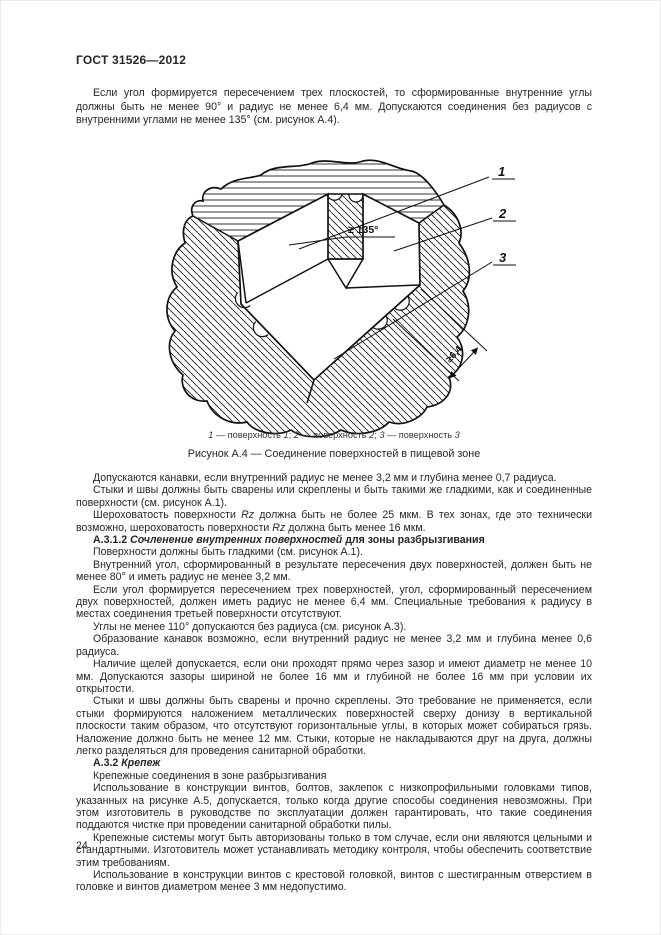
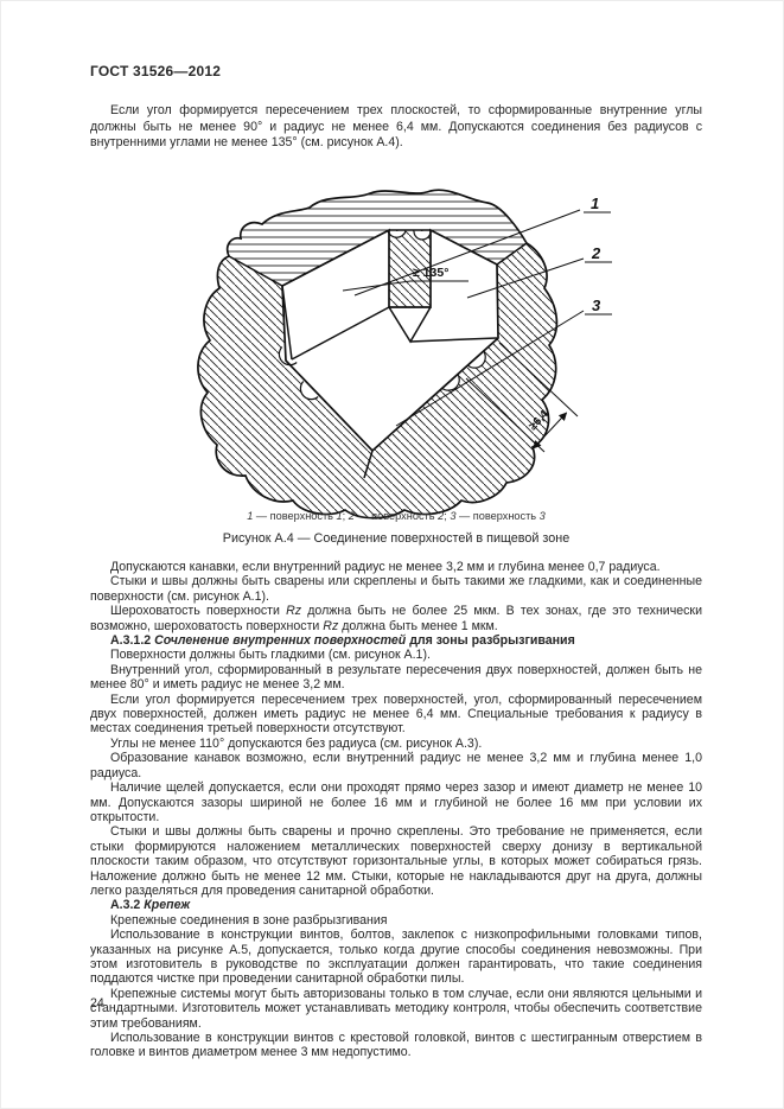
  ГОСТ 31526—2012
  Если угол формируется пересечением трех плоскостей, то сформированные внутренние углы должны быть не менее 90° и радиус не менее 6,4 мм. Допускаются соединения без радиусов с внутренними углами не менее 135° (см. рисунок А.4).
  ≥ 135°
  1
  2
  3
  1 — поверхность 1; 2 — поверхность 2; 3 — поверхность 3
  Рисунок А.4 — Соединение поверхностей в пищевой зоне
  Допускаются канавки, если внутренний радиус не менее 3,2 мм и глубина менее 0,7 радиуса.
  Стыки и швы должны быть сварены или скреплены и быть такими же гладкими, как и соединенные поверхности (см. рисунок А.1).
- Шероховатость поверхности Rz должна быть не более 25 мкм. В тех зонах, где это технически возможно, шероховатость поверхности Rz должна быть менее 16 мкм.
+ Шероховатость поверхности Rz должна быть не более 25 мкм. В тех зонах, где это технически возможно, шероховатость поверхности Rz должна быть менее 1 мкм.
  А.3.1.2 Сочленение внутренних поверхностей для зоны разбрызгивания
  Поверхности должны быть гладкими (см. рисунок А.1).
  Внутренний угол, сформированный в результате пересечения двух поверхностей, должен быть не менее 80° и иметь радиус не менее 3,2 мм.
  Если угол формируется пересечением трех поверхностей, угол, сформированный пересечением двух поверхностей, должен иметь радиус не менее 6,4 мм. Специальные требования к радиусу в местах соединения третьей поверхности отсутствуют.
  Углы не менее 110° допускаются без радиуса (см. рисунок А.3).
- Образование канавок возможно, если внутренний радиус не менее 3,2 мм и глубина менее 0,6 радиуса.
+ Образование канавок возможно, если внутренний радиус не менее 3,2 мм и глубина менее 1,0 радиуса.
  Наличие щелей допускается, если они проходят прямо через зазор и имеют диаметр не менее 10 мм. Допускаются зазоры шириной не более 16 мм и глубиной не более 16 мм при условии их открытости.
  Стыки и швы должны быть сварены и прочно скреплены. Это требование не применяется, если стыки формируются наложением металлических поверхностей сверху донизу в вертикальной плоскости таким образом, что отсутствуют горизонтальные углы, в которых может собираться грязь. Наложение должно быть не менее 12 мм. Стыки, которые не накладываются друг на друга, должны легко разделяться для проведения санитарной обработки.
  А.3.2 Крепеж
  Крепежные соединения в зоне разбрызгивания
  Использование в конструкции винтов, болтов, заклепок с низкопрофильными головками типов, указанных на рисунке А.5, допускается, только когда другие способы соединения невозможны. При этом изготовитель в руководстве по эксплуатации должен гарантировать, что такие соединения поддаются чистке при проведении санитарной обработки пилы.
  Крепежные системы могут быть авторизованы только в том случае, если они являются цельными и стандартными. Изготовитель может устанавливать методику контроля, чтобы обеспечить соответствие этим требованиям.
  Использование в конструкции винтов с крестовой головкой, винтов с шестигранным отверстием в головке и винтов диаметром менее 3 мм недопустимо.
  24
